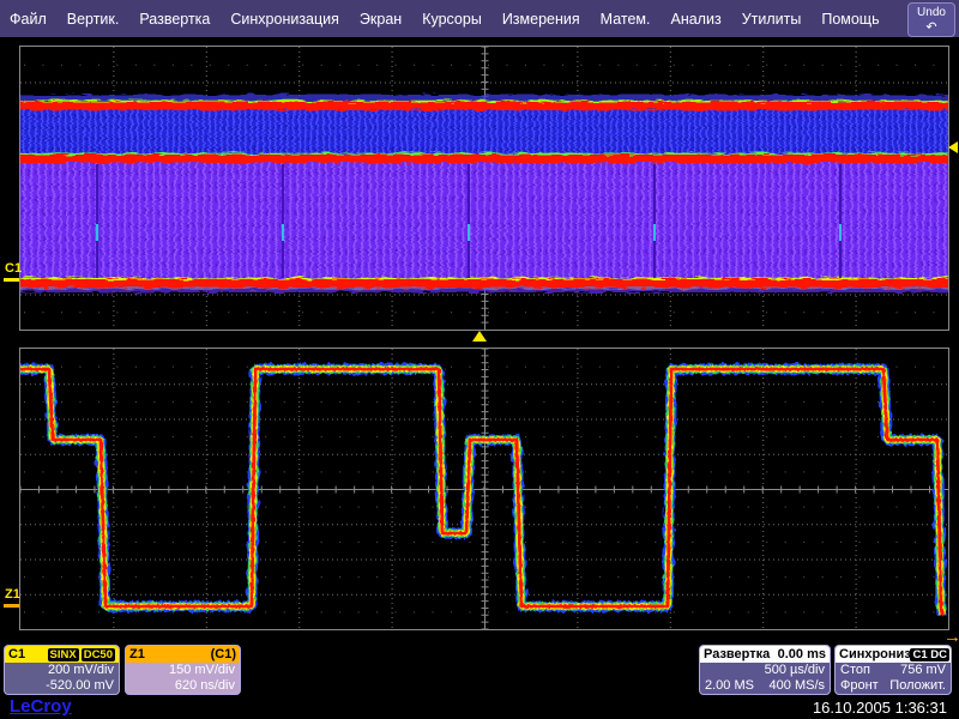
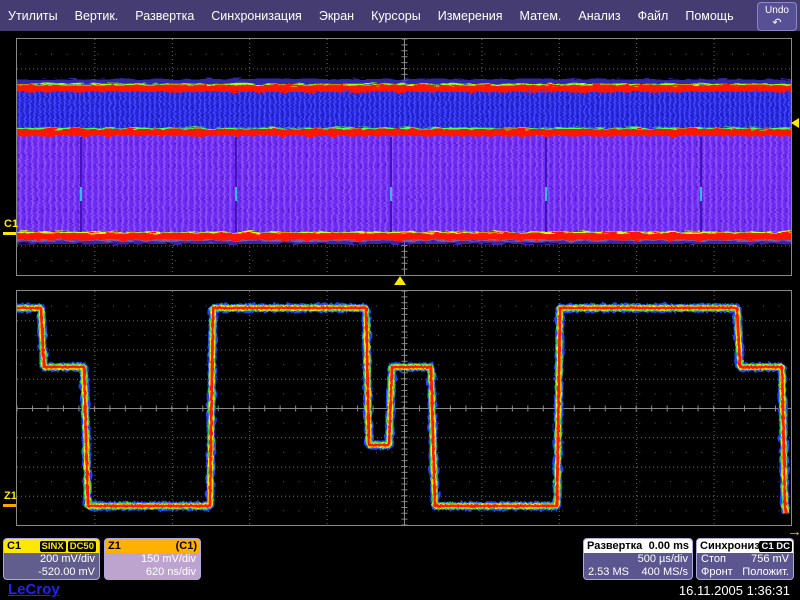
- Файл
+ Утилиты
  Вертик.
  Развертка
  Синхронизация
  Экран
  Курсоры
  Измерения
  Матем.
  Анализ
- Утилиты
+ Файл
  Помощь
  Undo
  ↶
  C1
  Z1
  →
  C1
  SINX
  DC50
  200 mV/div
  -520.00 mV
  Z1
  (C1)
  150 mV/div
  620 ns/div
  Развертка
  0.00 ms
  500 µs/div
- 2.00 MS
+ 2.53 MS
  400 MS/s
  Синхрониз
  C1 DC
  Стоп
  756 mV
  Фронт
  Положит.
  LeCroy
- 16.10.2005 1:36:31
+ 16.11.2005 1:36:31
